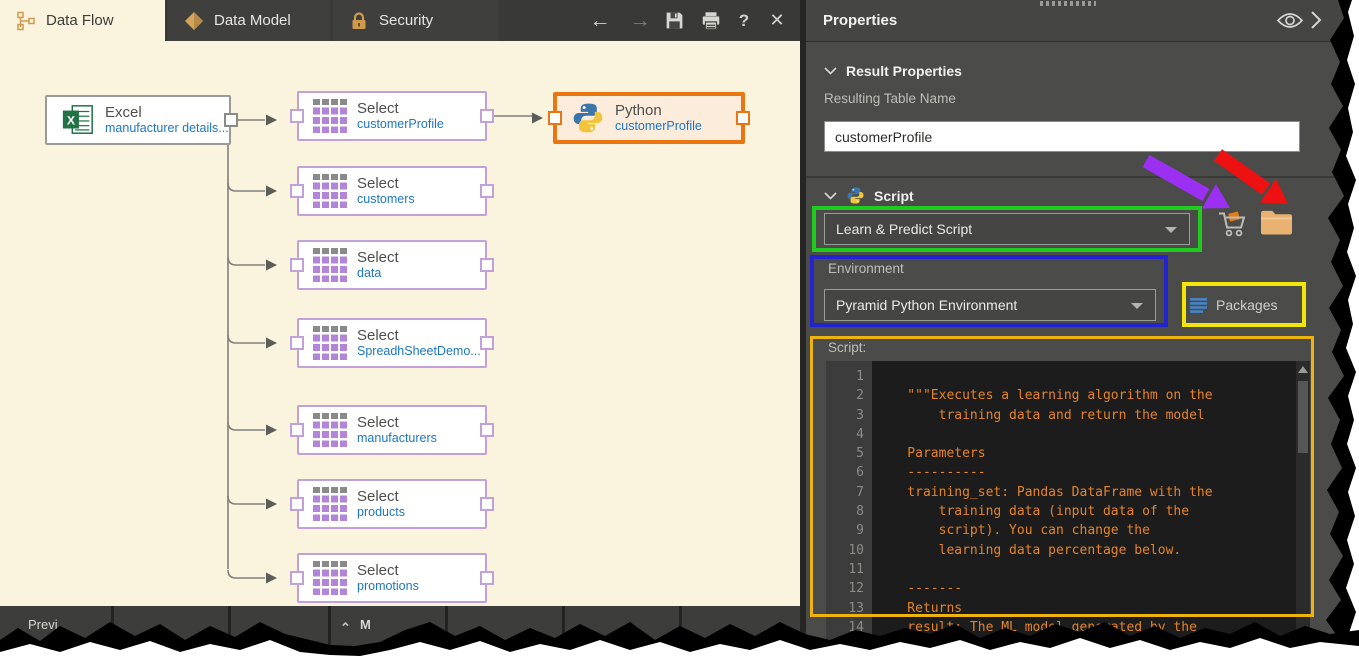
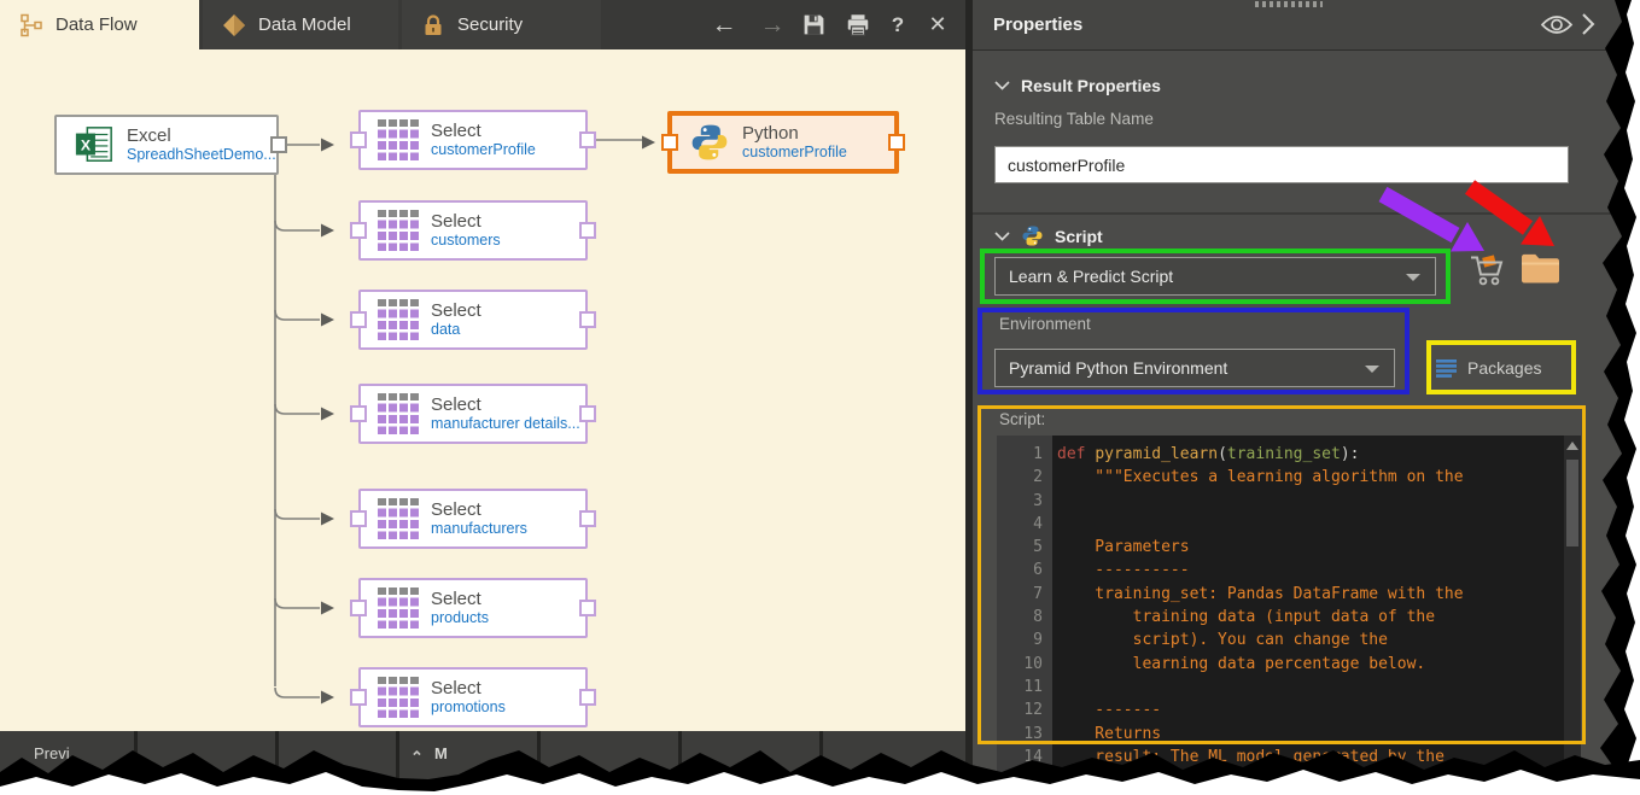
  Data Flow
  Data Model
  Security
  ←
  →
  ?
  ✕
  Excel
- manufacturer details...
+ SpreadhSheetDemo...
  Select
  customerProfile
  Select
  customers
  Select
  data
  Select
- SpreadhSheetDemo...
+ manufacturer details...
  Select
  manufacturers
  Select
  products
  Select
  promotions
  Python
  customerProfile
  Previ
  ⌃
  M
  Properties
  Result Properties
  Resulting Table Name
  customerProfile
  Script
  Learn & Predict Script
  Environment
  Pyramid Python Environment
  Packages
  Script:
  1
+ def pyramid_learn(training_set):
  2
  """Executes a learning algorithm on the
  3
- training data and return the model
  4
  5
  Parameters
  6
  ----------
  7
  training_set: Pandas DataFrame with the
  8
  training data (input data of the
  9
  script). You can change the
  10
  learning data percentage below.
  11
  12
  -------
  13
  Returns
  14
  resul The ML mod genatedy the
